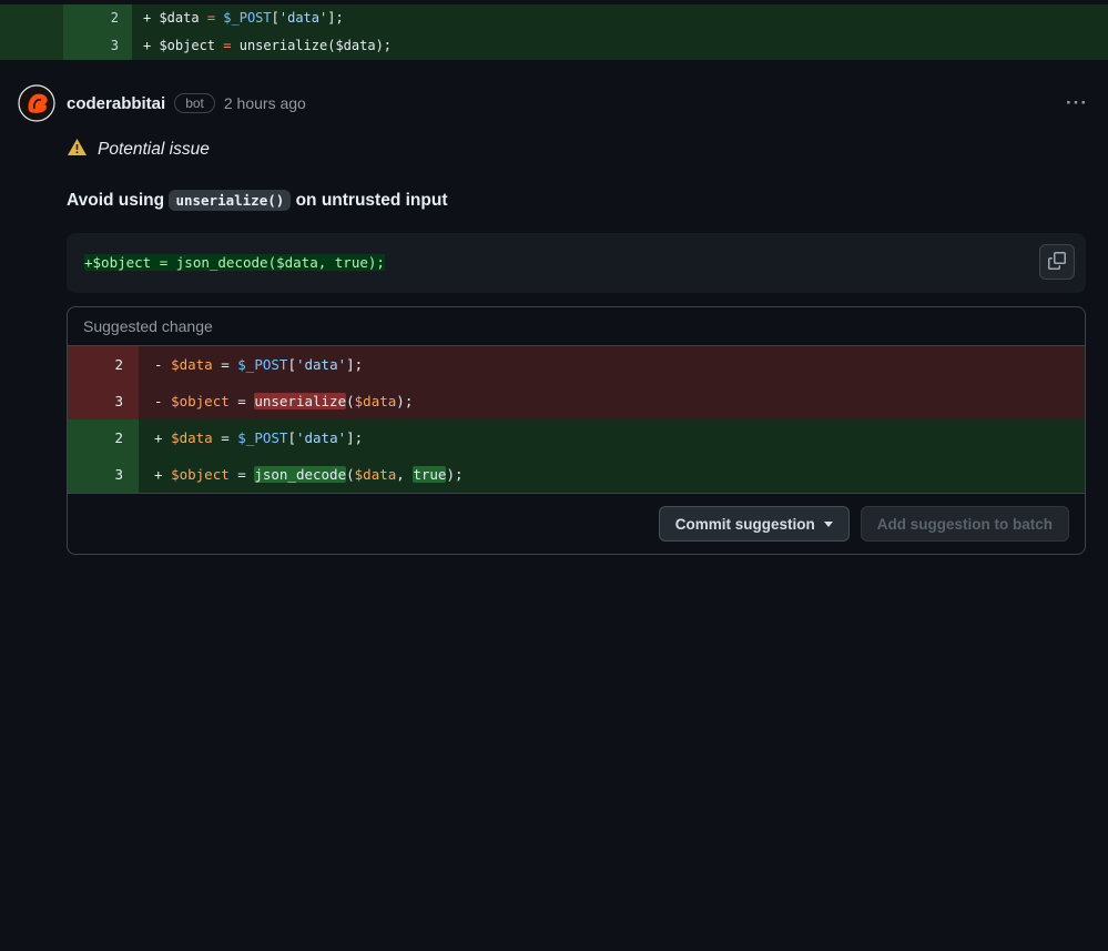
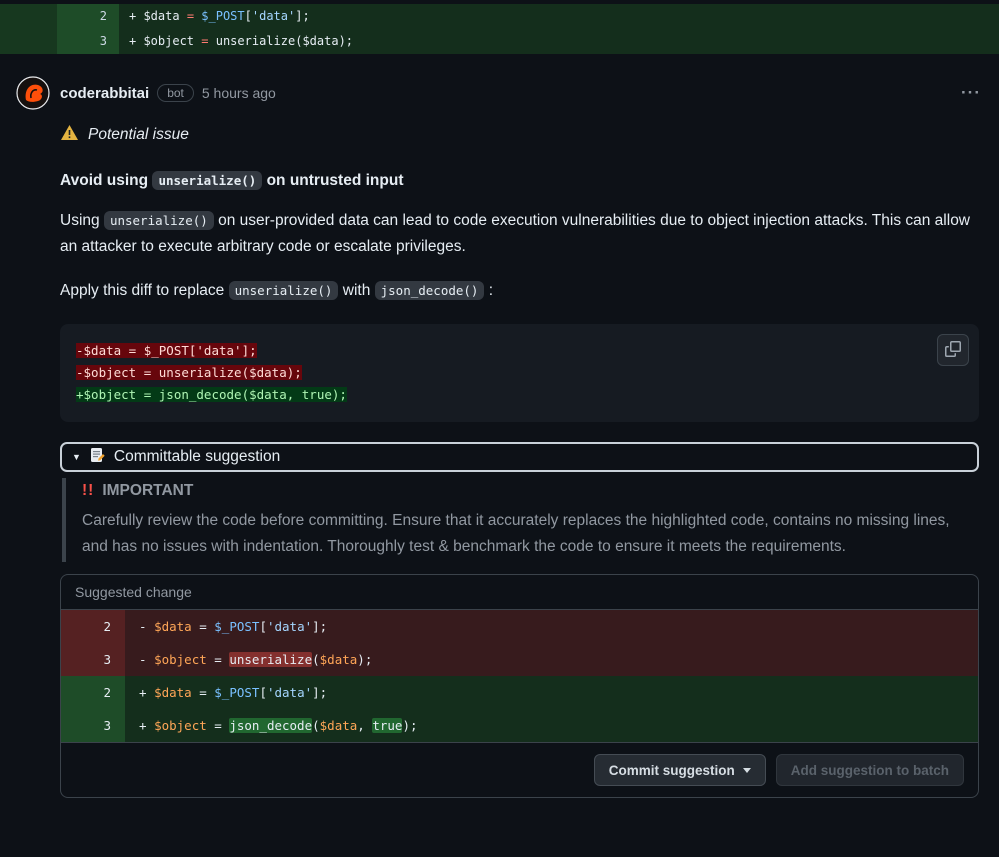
  2
  + $data = $_POST['data'];
  3
  + $object = unserialize($data);
  coderabbitai
  bot
- 2 hours ago
+ 5 hours ago
  ···
  Potential issue
  Avoid using unserialize() on untrusted input
+ Using unserialize() on user-provided data can lead to code execution vulnerabilities due to object injection attacks. This can allow an attacker to execute arbitrary code or escalate privileges.
+ Apply this diff to replace unserialize() with json_decode() :
+ -$data = $_POST['data'];
+ -$object = unserialize($data);
  +$object = json_decode($data, true);
+ ▼
+ Committable suggestion
+ !!
+ IMPORTANT
+ Carefully review the code before committing. Ensure that it accurately replaces the highlighted code, contains no missing lines, and has no issues with indentation. Thoroughly test & benchmark the code to ensure it meets the requirements.
  Suggested change
  2
  - $data = $_POST['data'];
  3
  - $object = unserialize($data);
  2
  + $data = $_POST['data'];
  3
  + $object = json_decode($data, true);
  Commit suggestion
  Add suggestion to batch
